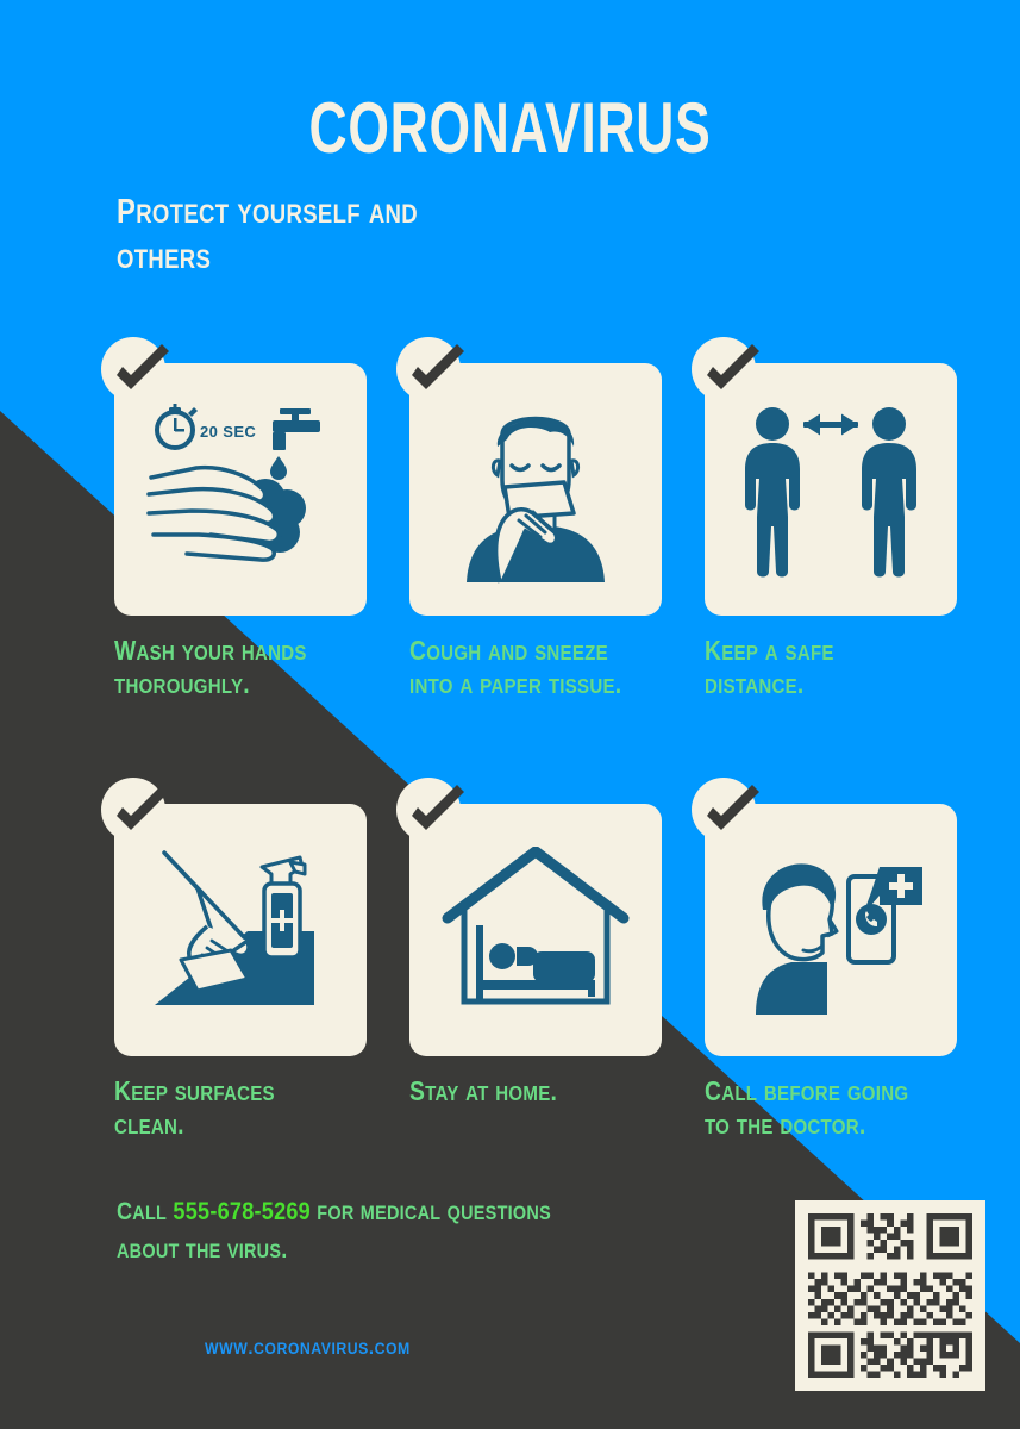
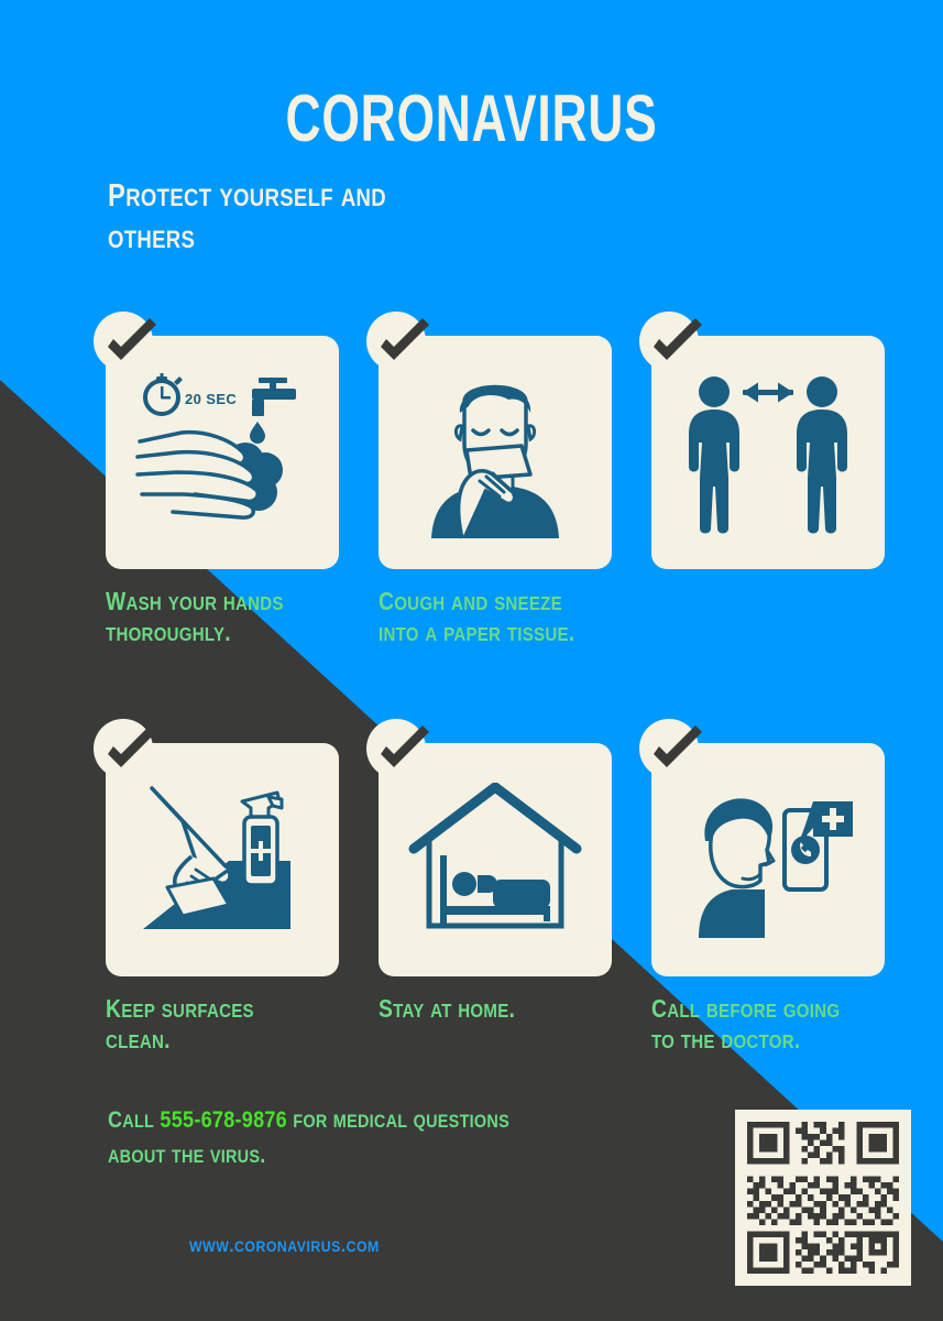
  CORONAVIRUS
  PROTECT YOURSELF AND
  OTHERS
  20 SEC
  WASH YOUR HANDS
  THOROUGHLY.
  COUGH AND SNEEZE
  INTO A PAPER TISSUE.
- KEEP A SAFE
- DISTANCE.
  KEEP SURFACES
  CLEAN.
  STAY AT HOME.
  CALL BEFORE GOING
  TO THE DOCTOR.
- CALL 555-678-5269 FOR MEDICAL QUESTIONS ABOUT THE VIRUS.
+ CALL 555-678-9876 FOR MEDICAL QUESTIONS ABOUT THE VIRUS.
  WWW.CORONAVIRUS.COM
